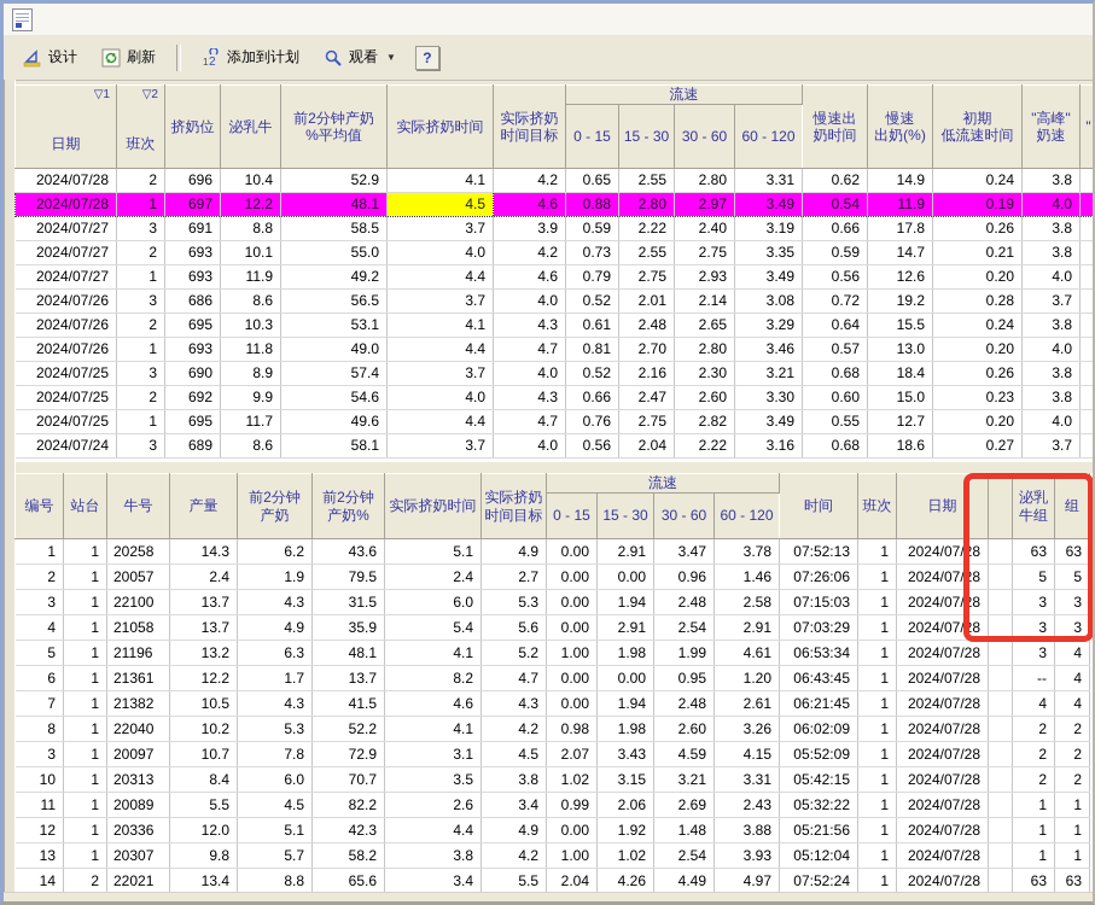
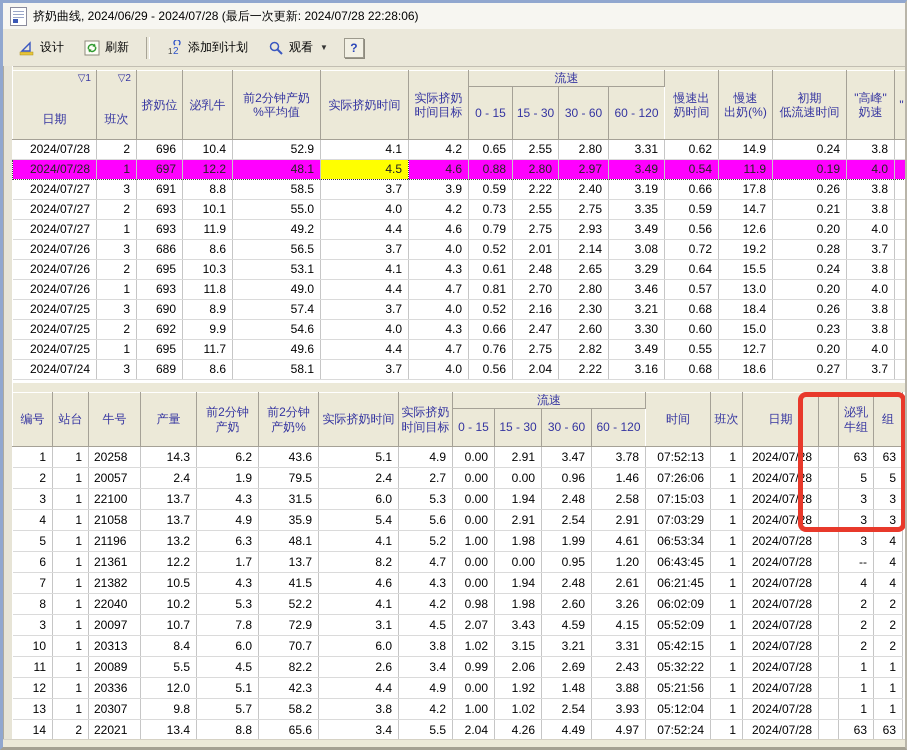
+ 挤奶曲线, 2024/06/29 - 2024/07/28 (最后一次更新: 2024/07/28 22:28:06)
  设计
  刷新
  1
  2
  添加到计划
  观看
  ▼
  ?
  ▽1 日期	▽2 班次	挤奶位	泌乳牛	前2分钟产奶 %平均值	实际挤奶时间	实际挤奶 时间目标	流速	慢速出 奶时间	慢速 出奶(%)	初期 低流速时间	"高峰" 奶速	"
  0 - 15	15 - 30	30 - 60	60 - 120
  2024/07/28	2	696	10.4	52.9	4.1	4.2	0.65	2.55	2.80	3.31	0.62	14.9	0.24	3.8
  2024/07/28	1	697	12.2	48.1	4.5	4.6	0.88	2.80	2.97	3.49	0.54	11.9	0.19	4.0
  2024/07/27	3	691	8.8	58.5	3.7	3.9	0.59	2.22	2.40	3.19	0.66	17.8	0.26	3.8
  2024/07/27	2	693	10.1	55.0	4.0	4.2	0.73	2.55	2.75	3.35	0.59	14.7	0.21	3.8
  2024/07/27	1	693	11.9	49.2	4.4	4.6	0.79	2.75	2.93	3.49	0.56	12.6	0.20	4.0
  2024/07/26	3	686	8.6	56.5	3.7	4.0	0.52	2.01	2.14	3.08	0.72	19.2	0.28	3.7
  2024/07/26	2	695	10.3	53.1	4.1	4.3	0.61	2.48	2.65	3.29	0.64	15.5	0.24	3.8
  2024/07/26	1	693	11.8	49.0	4.4	4.7	0.81	2.70	2.80	3.46	0.57	13.0	0.20	4.0
  2024/07/25	3	690	8.9	57.4	3.7	4.0	0.52	2.16	2.30	3.21	0.68	18.4	0.26	3.8
  2024/07/25	2	692	9.9	54.6	4.0	4.3	0.66	2.47	2.60	3.30	0.60	15.0	0.23	3.8
  2024/07/25	1	695	11.7	49.6	4.4	4.7	0.76	2.75	2.82	3.49	0.55	12.7	0.20	4.0
  2024/07/24	3	689	8.6	58.1	3.7	4.0	0.56	2.04	2.22	3.16	0.68	18.6	0.27	3.7
  编号	站台	牛号	产量	前2分钟 产奶	前2分钟 产奶%	实际挤奶时间	实际挤奶 时间目标	流速	时间	班次	日期		泌乳 牛组	组
  0 - 15	15 - 30	30 - 60	60 - 120
  1	1	20258	14.3	6.2	43.6	5.1	4.9	0.00	2.91	3.47	3.78	07:52:13	1	2024/07/28		63	63
  2	1	20057	2.4	1.9	79.5	2.4	2.7	0.00	0.00	0.96	1.46	07:26:06	1	2024/07/28		5	5
  3	1	22100	13.7	4.3	31.5	6.0	5.3	0.00	1.94	2.48	2.58	07:15:03	1	2024/07/28		3	3
  4	1	21058	13.7	4.9	35.9	5.4	5.6	0.00	2.91	2.54	2.91	07:03:29	1	2024/07/28		3	3
  5	1	21196	13.2	6.3	48.1	4.1	5.2	1.00	1.98	1.99	4.61	06:53:34	1	2024/07/28		3	4
  6	1	21361	12.2	1.7	13.7	8.2	4.7	0.00	0.00	0.95	1.20	06:43:45	1	2024/07/28		--	4
  7	1	21382	10.5	4.3	41.5	4.6	4.3	0.00	1.94	2.48	2.61	06:21:45	1	2024/07/28		4	4
  8	1	22040	10.2	5.3	52.2	4.1	4.2	0.98	1.98	2.60	3.26	06:02:09	1	2024/07/28		2	2
  3	1	20097	10.7	7.8	72.9	3.1	4.5	2.07	3.43	4.59	4.15	05:52:09	1	2024/07/28		2	2
- 10	1	20313	8.4	6.0	70.7	3.5	3.8	1.02	3.15	3.21	3.31	05:42:15	1	2024/07/28		2	2
+ 10	1	20313	8.4	6.0	70.7	6.0	3.8	1.02	3.15	3.21	3.31	05:42:15	1	2024/07/28		2	2
  11	1	20089	5.5	4.5	82.2	2.6	3.4	0.99	2.06	2.69	2.43	05:32:22	1	2024/07/28		1	1
  12	1	20336	12.0	5.1	42.3	4.4	4.9	0.00	1.92	1.48	3.88	05:21:56	1	2024/07/28		1	1
  13	1	20307	9.8	5.7	58.2	3.8	4.2	1.00	1.02	2.54	3.93	05:12:04	1	2024/07/28		1	1
  14	2	22021	13.4	8.8	65.6	3.4	5.5	2.04	4.26	4.49	4.97	07:52:24	1	2024/07/28		63	63
